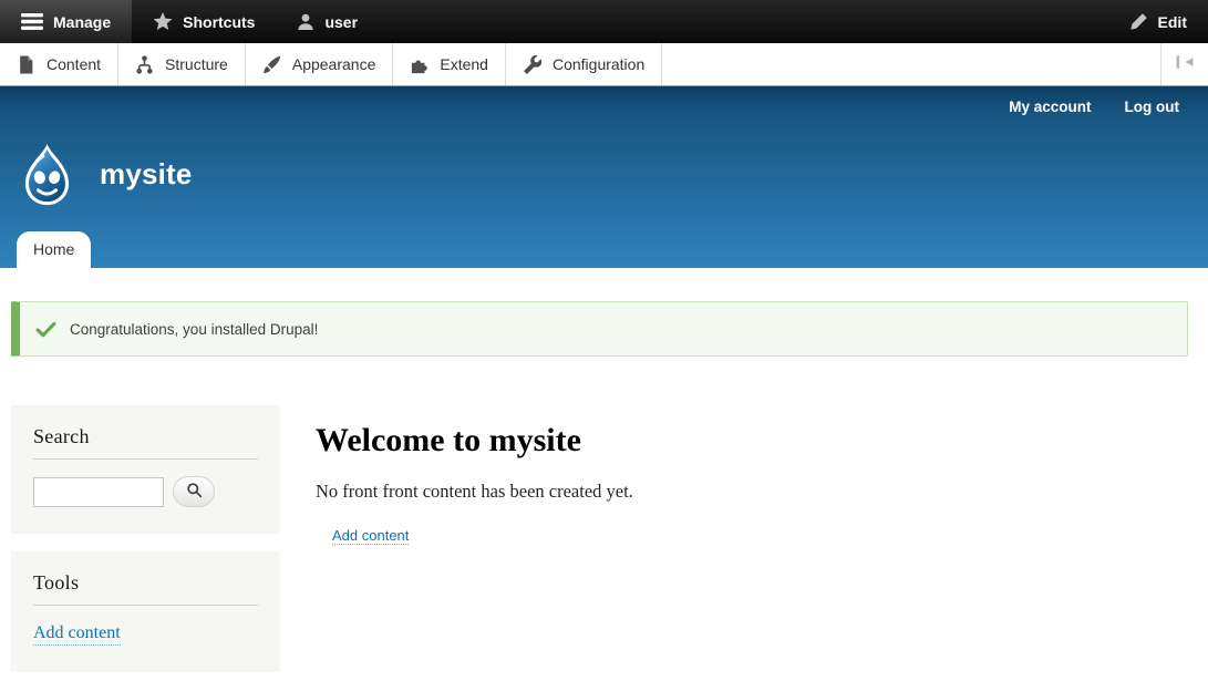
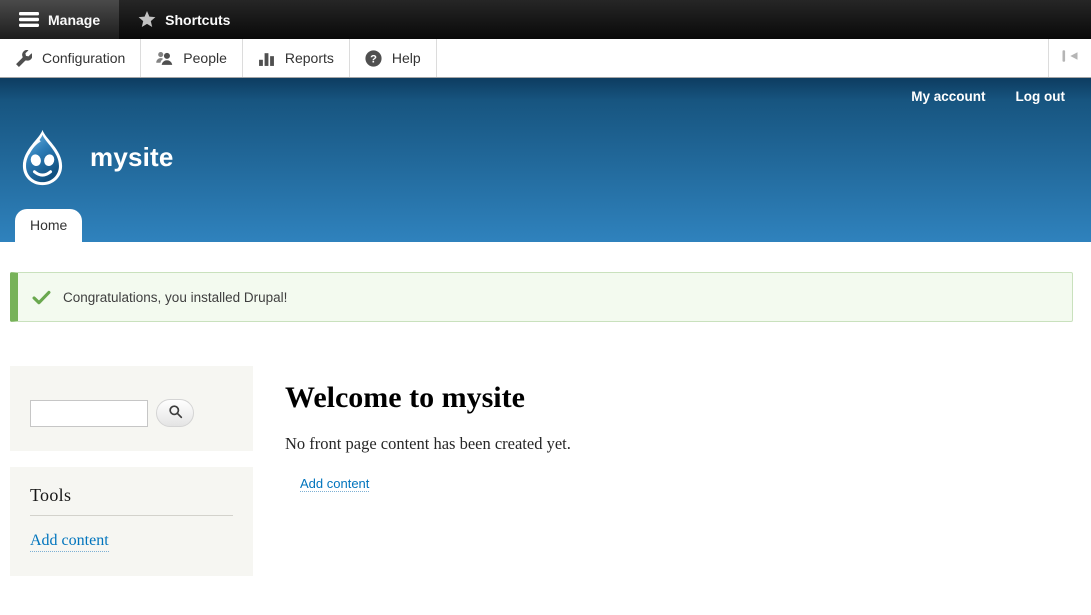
  Manage
  Shortcuts
- user
- Edit
- Content
- Structure
- Appearance
- Extend
  Configuration
+ People
+ Reports
+ ?
+ Help
  My account
  Log out
  mysite
  Home
  Congratulations, you installed Drupal!
- Search
  Tools
  Add content
  Welcome to mysite
- No front front content has been created yet.
+ No front page content has been created yet.
  Add content
